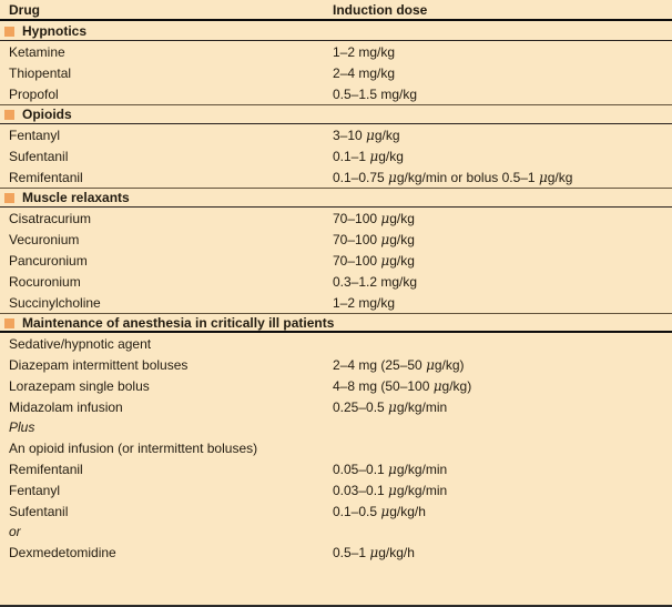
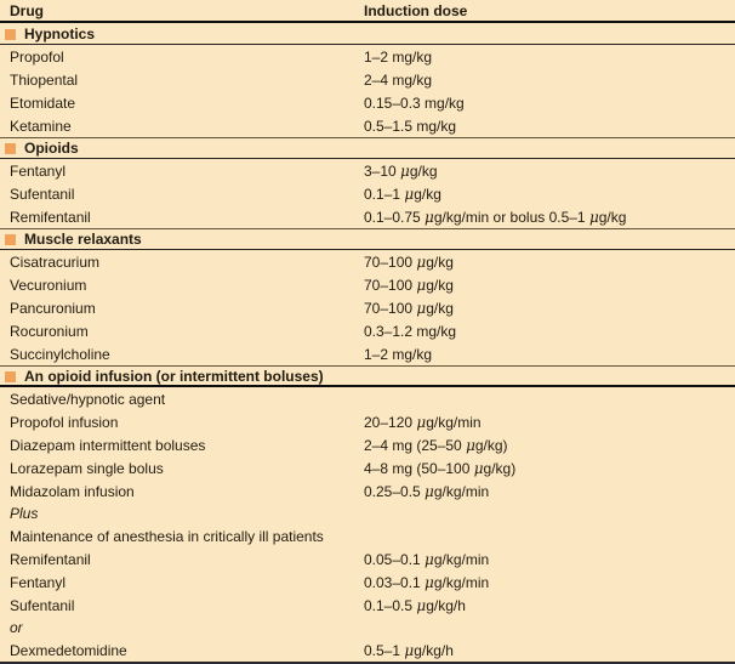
  Drug
  Induction dose
  Hypnotics
- Ketamine
+ Propofol
  1–2 mg/kg
  Thiopental
  2–4 mg/kg
+ Etomidate
+ 0.15–0.3 mg/kg
- Propofol
+ Ketamine
  0.5–1.5 mg/kg
  Opioids
  Fentanyl
  3–10 μg/kg
  Sufentanil
  0.1–1 μg/kg
  Remifentanil
  0.1–0.75 μg/kg/min or bolus 0.5–1 μg/kg
  Muscle relaxants
  Cisatracurium
  70–100 μg/kg
  Vecuronium
  70–100 μg/kg
  Pancuronium
  70–100 μg/kg
  Rocuronium
  0.3–1.2 mg/kg
  Succinylcholine
  1–2 mg/kg
- Maintenance of anesthesia in critically ill patients
+ An opioid infusion (or intermittent boluses)
  Sedative/hypnotic agent
+ Propofol infusion
+ 20–120 μg/kg/min
  Diazepam intermittent boluses
  2–4 mg (25–50 μg/kg)
  Lorazepam single bolus
  4–8 mg (50–100 μg/kg)
  Midazolam infusion
  0.25–0.5 μg/kg/min
  Plus
- An opioid infusion (or intermittent boluses)
+ Maintenance of anesthesia in critically ill patients
  Remifentanil
  0.05–0.1 μg/kg/min
  Fentanyl
  0.03–0.1 μg/kg/min
  Sufentanil
  0.1–0.5 μg/kg/h
  or
  Dexmedetomidine
  0.5–1 μg/kg/h
